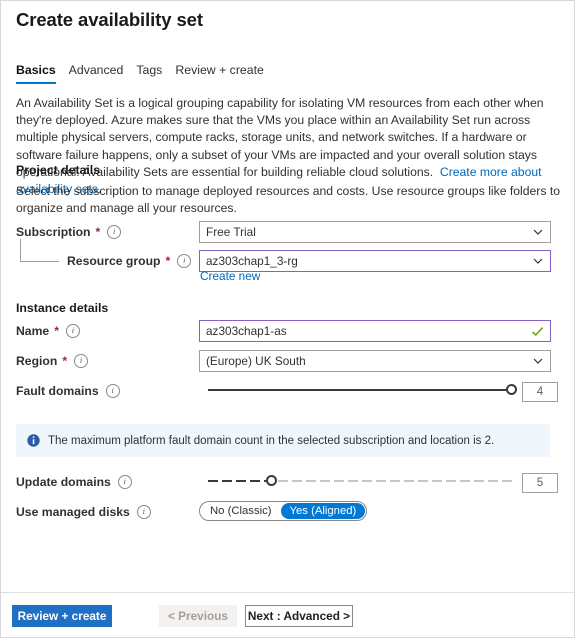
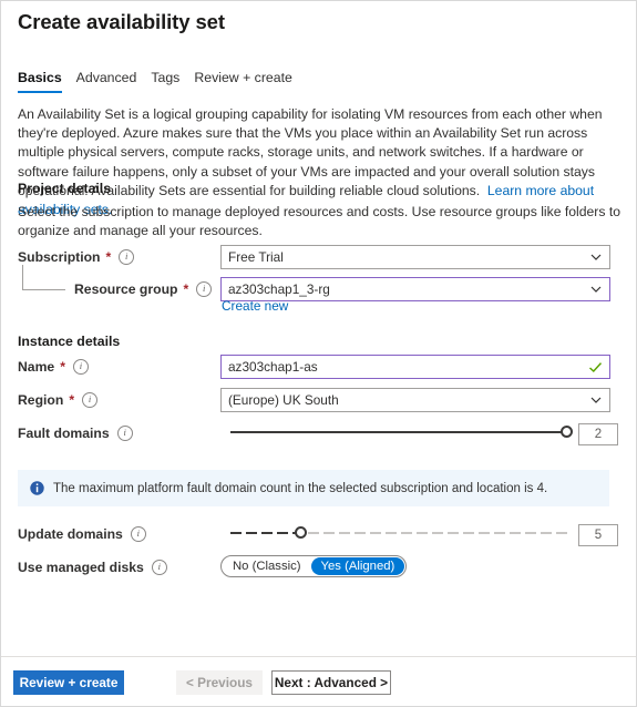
  Create availability set
  Basics
  Advanced
  Tags
  Review + create
- An Availability Set is a logical grouping capability for isolating VM resources from each other when they're deployed. Azure makes sure that the VMs you place within an Availability Set run across multiple physical servers, compute racks, storage units, and network switches. If a hardware or software failure happens, only a subset of your VMs are impacted and your overall solution stays operational. Availability Sets are essential for building reliable cloud solutions. Create more about availability sets.
+ An Availability Set is a logical grouping capability for isolating VM resources from each other when they're deployed. Azure makes sure that the VMs you place within an Availability Set run across multiple physical servers, compute racks, storage units, and network switches. If a hardware or software failure happens, only a subset of your VMs are impacted and your overall solution stays operational. Availability Sets are essential for building reliable cloud solutions. Learn more about availability sets.
  Project details
  Select the subscription to manage deployed resources and costs. Use resource groups like folders to organize and manage all your resources.
  Subscription
  *
  Free Trial
  Resource group
  *
  az303chap1_3-rg
  Create new
  Instance details
  Name
  *
  az303chap1-as
  Region
  *
  (Europe) UK South
  Fault domains
- 4
+ 2
- The maximum platform fault domain count in the selected subscription and location is 2.
+ The maximum platform fault domain count in the selected subscription and location is 4.
  Update domains
  5
  Use managed disks
  No (Classic)
  Yes (Aligned)
  Review + create
  < Previous
  Next : Advanced >
